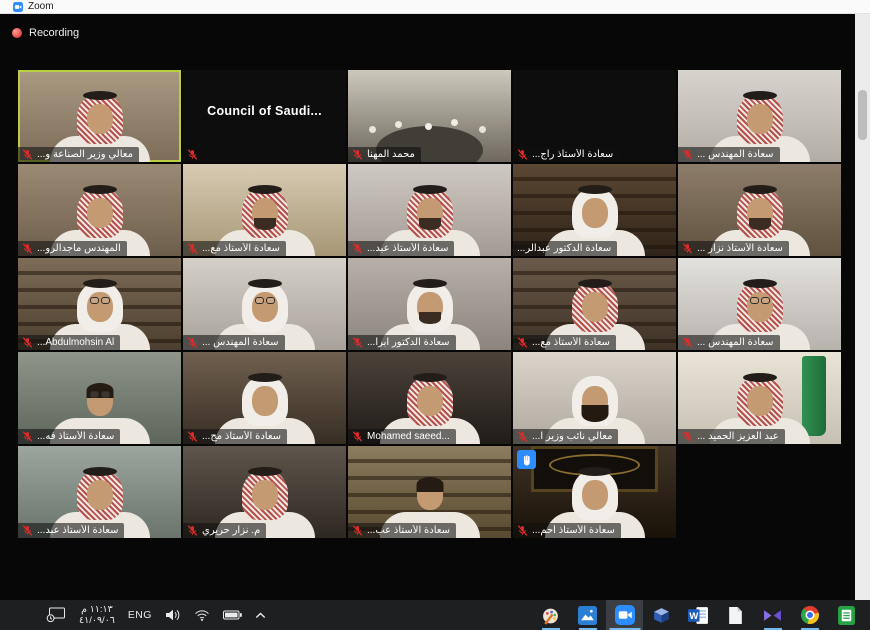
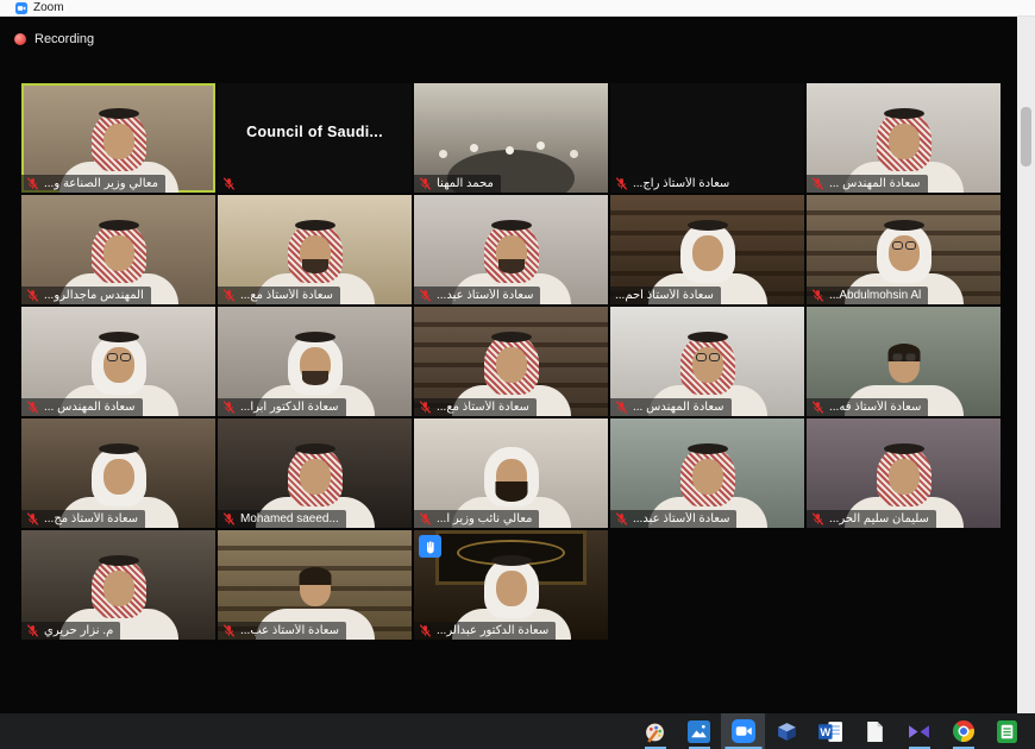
  Zoom
  Recording
  معالي وزير الصناعة و...
  Council of Saudi...
  محمد المهنا
  سعادة الأستاذ راج...
  سعادة المهندس ...
  المهندس ماجدالرو...
  سعادة الأستاذ مع...
  سعادة الأستاذ عبد...
- سعادة الدكتور عبدالر...
+ سعادة الأستاذ أحم...
- سعادة الأستاذ نزار ...
  Abdulmohsin Al...
  سعادة المهندس ...
  سعادة الدكتور ابرا...
  سعادة الأستاذ مع...
  سعادة المهندس ...
  سعادة الأستاذ فه...
  سعادة الأستاذ مج...
  Mohamed saeed...
  معالي نائب وزير ا...
- عبد العزيز الحميد ...
  سعادة الأستاذ عبد...
+ سليمان سليم الحر...
  م. نزار حريري
  سعادة الأستاذ عب...
- سعادة الأستاذ أحم...
+ سعادة الدكتور عبدالر...
- ١١:١٣ م
- ٤١/٠٩/٠٦
- ENG
  W
